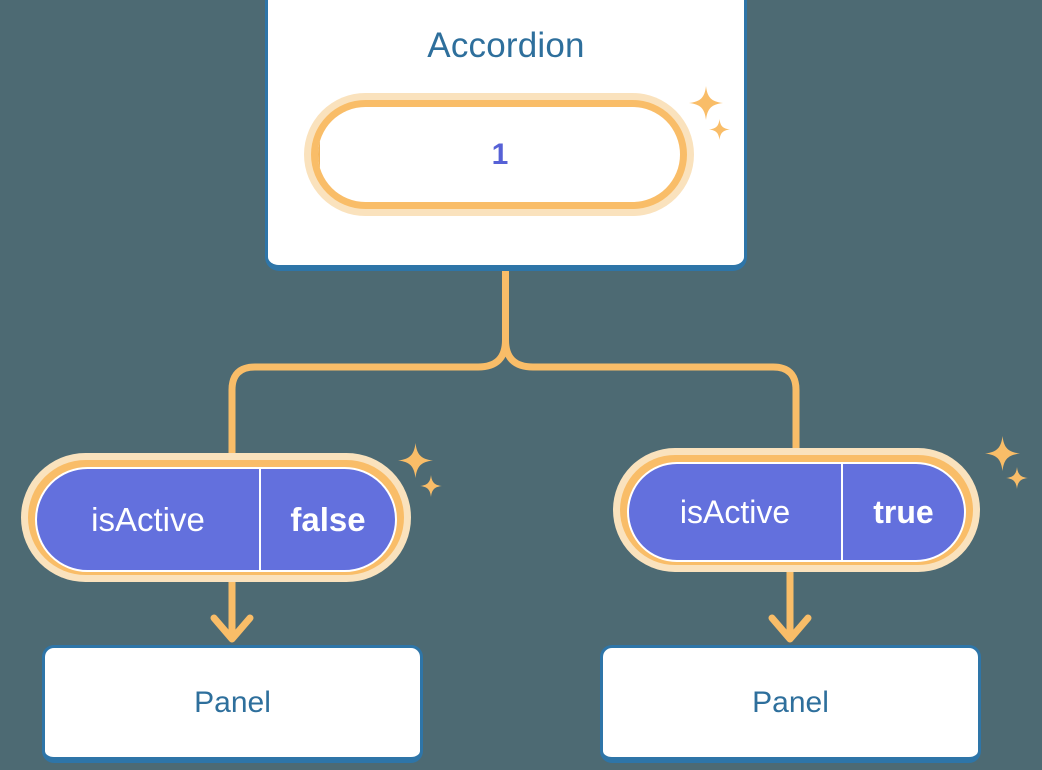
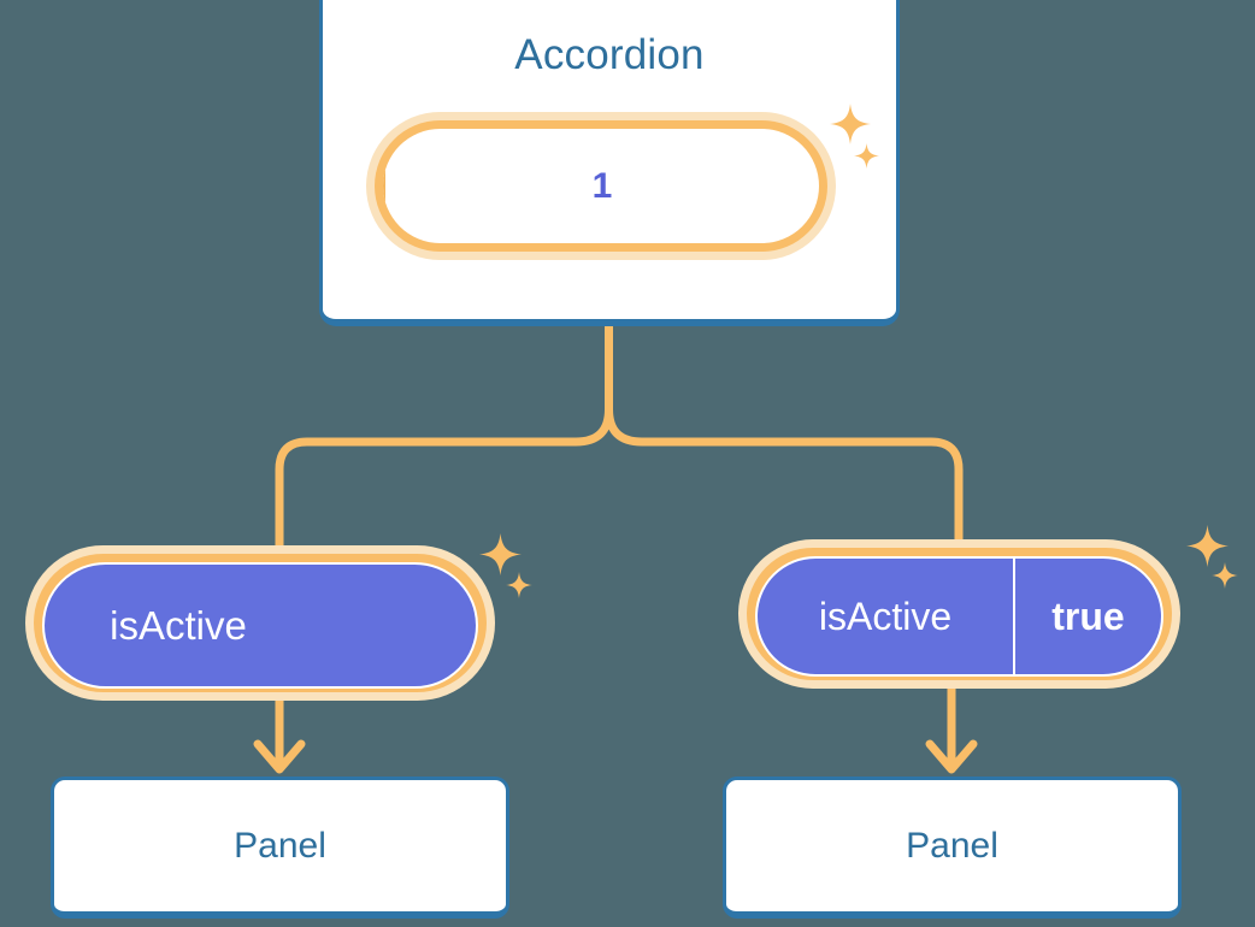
  Accordion
  1
  isActive
- false
  Panel
  isActive
  true
  Panel
